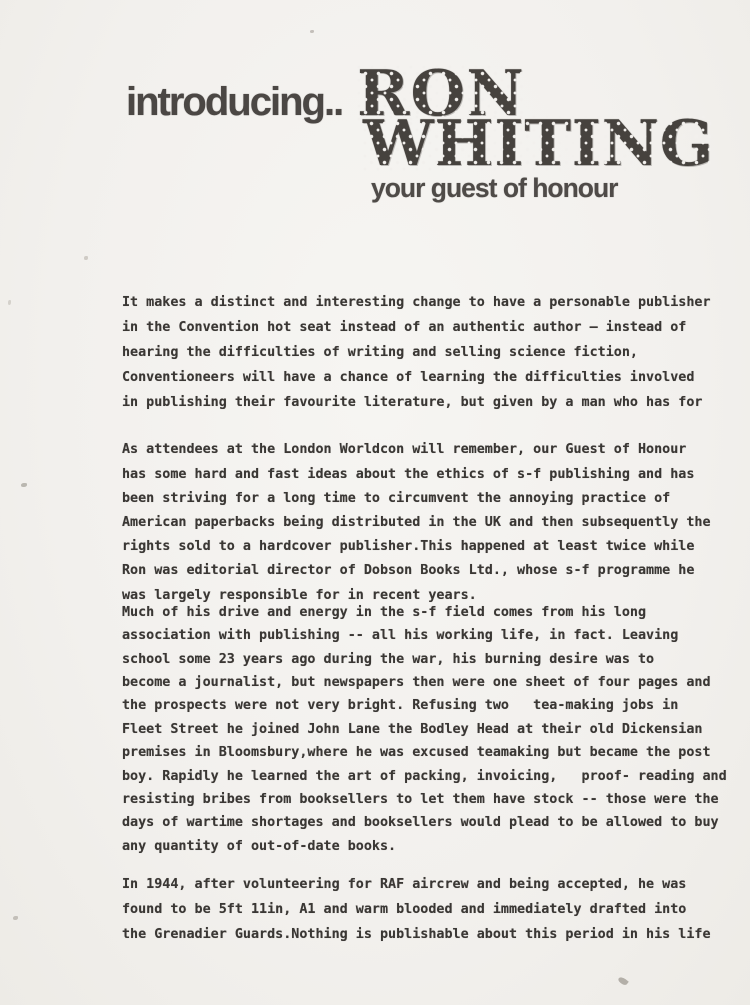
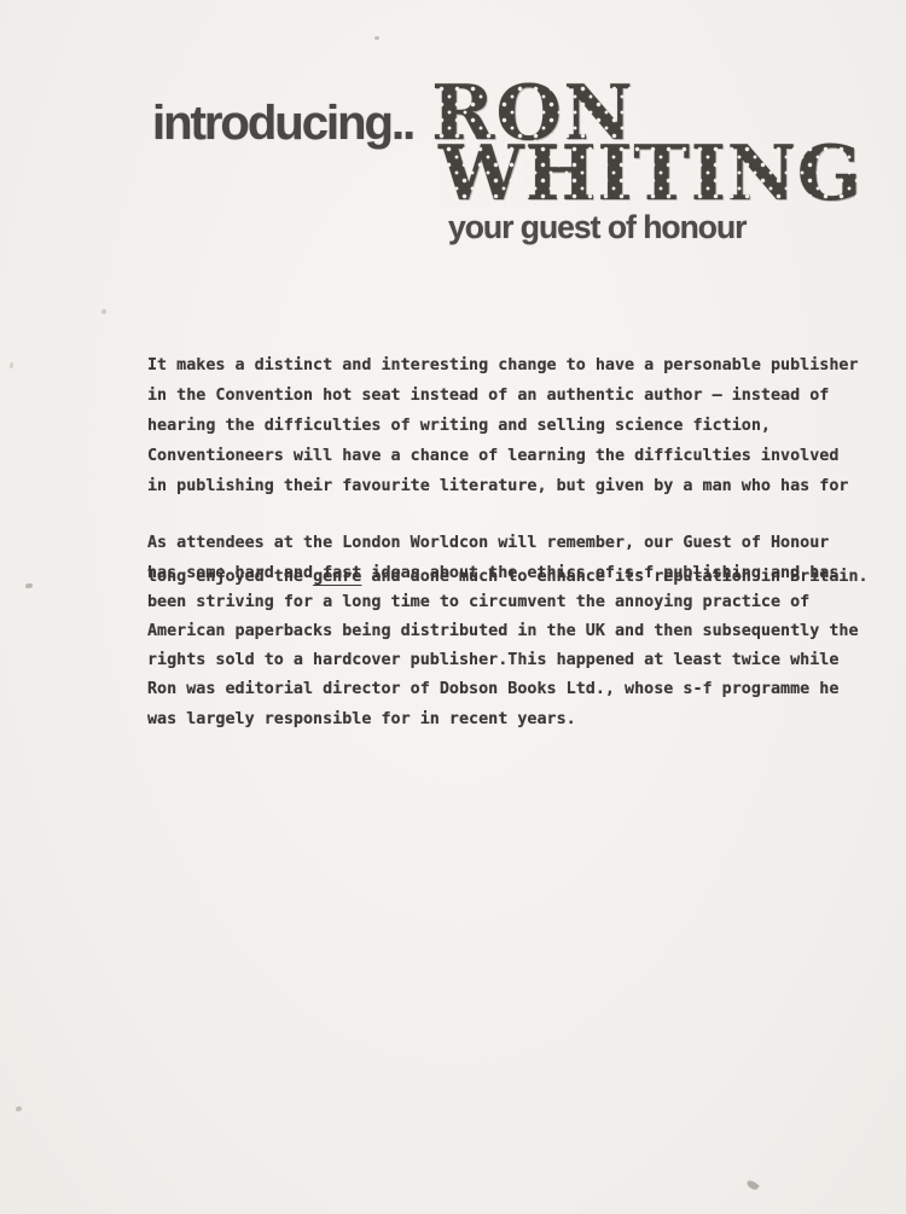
  introducing..
  RON
  WHITING
  your guest of honour
  It makes a distinct and interesting change to have a personable publisher
  in the Convention hot seat instead of an authentic author — instead of
  hearing the difficulties of writing and selling science fiction,
  Conventioneers will have a chance of learning the difficulties involved
  in publishing their favourite literature, but given by a man who has for
+ long enjoyed the genre and done much to enhance its reputation in Britain.
  As attendees at the London Worldcon will remember, our Guest of Honour
  has some hard and fast ideas about the ethics of s-f publishing and has
  been striving for a long time to circumvent the annoying practice of
  American paperbacks being distributed in the UK and then subsequently the
  rights sold to a hardcover publisher.This happened at least twice while
  Ron was editorial director of Dobson Books Ltd., whose s-f programme he
  was largely responsible for in recent years.
- Much of his drive and energy in the s-f field comes from his long
- association with publishing -- all his working life, in fact. Leaving
- school some 23 years ago during the war, his burning desire was to
- become a journalist, but newspapers then were one sheet of four pages and
- the prospects were not very bright. Refusing two tea-making jobs in
- Fleet Street he joined John Lane the Bodley Head at their old Dickensian
- premises in Bloomsbury,where he was excused teamaking but became the post
- boy. Rapidly he learned the art of packing, invoicing, proof- reading and
- resisting bribes from booksellers to let them have stock -- those were the
- days of wartime shortages and booksellers would plead to be allowed to buy
- any quantity of out-of-date books.
- In 1944, after volunteering for RAF aircrew and being accepted, he was
- found to be 5ft 11in, A1 and warm blooded and immediately drafted into
- the Grenadier Guards.Nothing is publishable about this period in his life
